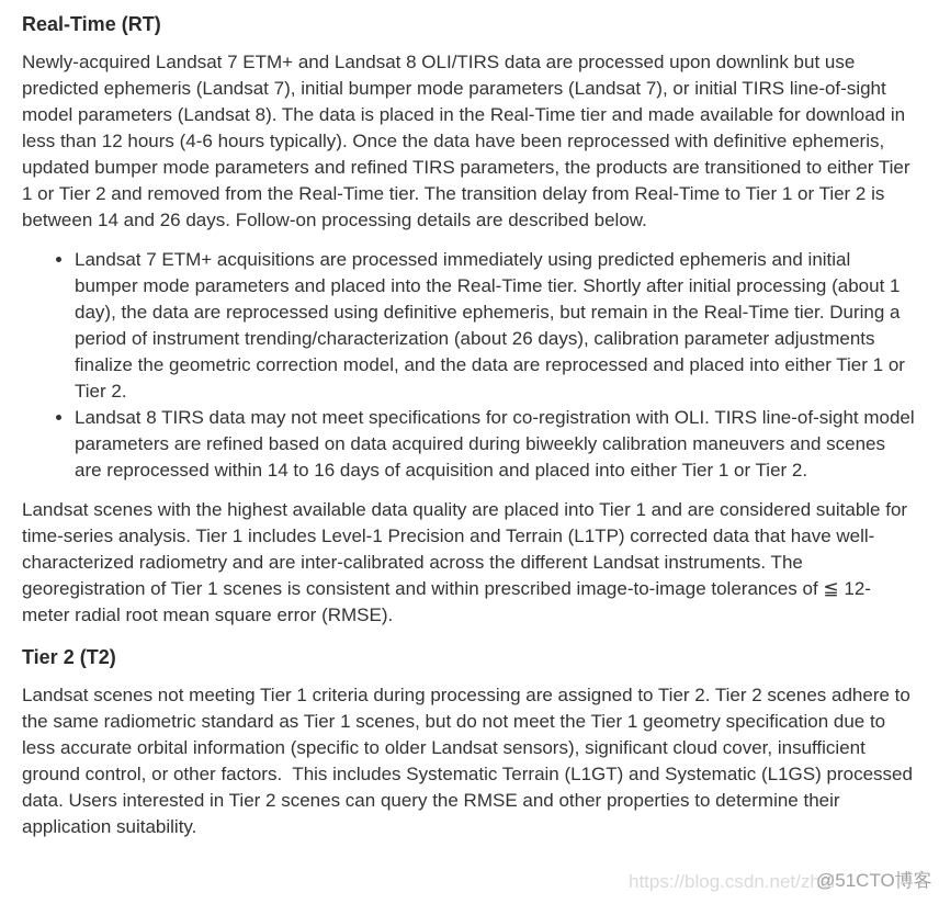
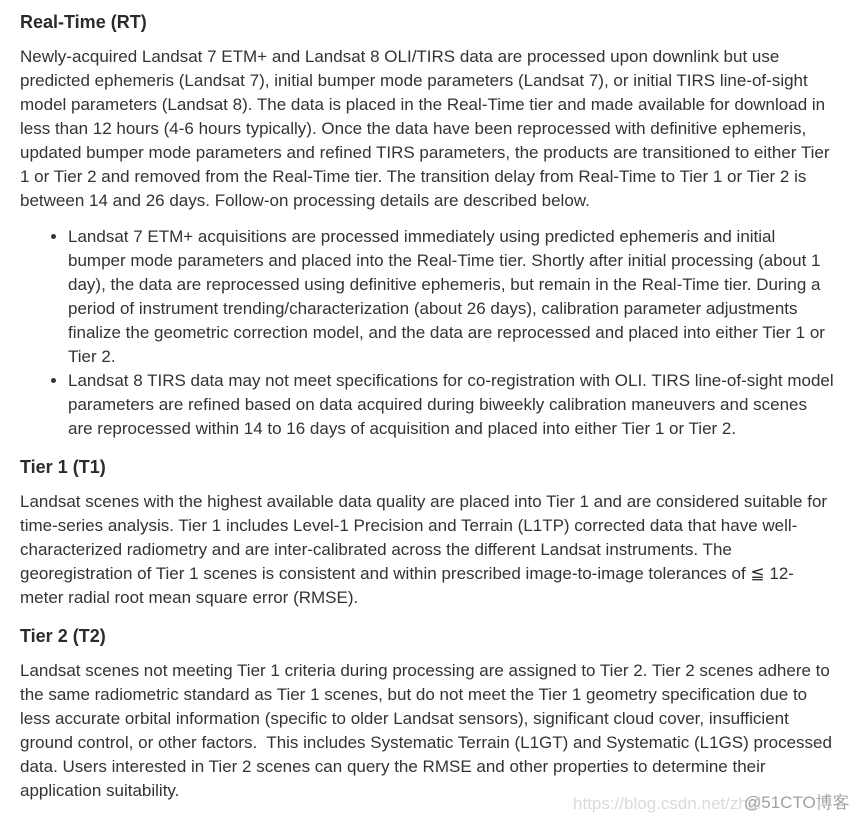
  Real-Time (RT)
  Newly-acquired Landsat 7 ETM+ and Landsat 8 OLI/TIRS data are processed upon downlink but use predicted ephemeris (Landsat 7), initial bumper mode parameters (Landsat 7), or initial TIRS line-of-sight model parameters (Landsat 8). The data is placed in the Real-Time tier and made available for download in less than 12 hours (4-6 hours typically). Once the data have been reprocessed with definitive ephemeris, updated bumper mode parameters and refined TIRS parameters, the products are transitioned to either Tier 1 or Tier 2 and removed from the Real-Time tier. The transition delay from Real-Time to Tier 1 or Tier 2 is between 14 and 26 days. Follow-on processing details are described below.
  Landsat 7 ETM+ acquisitions are processed immediately using predicted ephemeris and initial bumper mode parameters and placed into the Real-Time tier. Shortly after initial processing (about 1 day), the data are reprocessed using definitive ephemeris, but remain in the Real-Time tier. During a period of instrument trending/characterization (about 26 days), calibration parameter adjustments finalize the geometric correction model, and the data are reprocessed and placed into either Tier 1 or Tier 2.
  Landsat 8 TIRS data may not meet specifications for co-registration with OLI. TIRS line-of-sight model parameters are refined based on data acquired during biweekly calibration maneuvers and scenes are reprocessed within 14 to 16 days of acquisition and placed into either Tier 1 or Tier 2.
+ Tier 1 (T1)
  Landsat scenes with the highest available data quality are placed into Tier 1 and are considered suitable for time-series analysis. Tier 1 includes Level-1 Precision and Terrain (L1TP) corrected data that have well-characterized radiometry and are inter-calibrated across the different Landsat instruments. The georegistration of Tier 1 scenes is consistent and within prescribed image-to-image tolerances of ≦ 12-meter radial root mean square error (RMSE).
  Tier 2 (T2)
  Landsat scenes not meeting Tier 1 criteria during processing are assigned to Tier 2. Tier 2 scenes adhere to the same radiometric standard as Tier 1 scenes, but do not meet the Tier 1 geometry specification due to less accurate orbital information (specific to older Landsat sensors), significant cloud cover, insufficient ground control, or other factors. This includes Systematic Terrain (L1GT) and Systematic (L1GS) processed data. Users interested in Tier 2 scenes can query the RMSE and other properties to determine their application suitability.
  https://blog.csdn.net/zhel
  @51CTO博客
